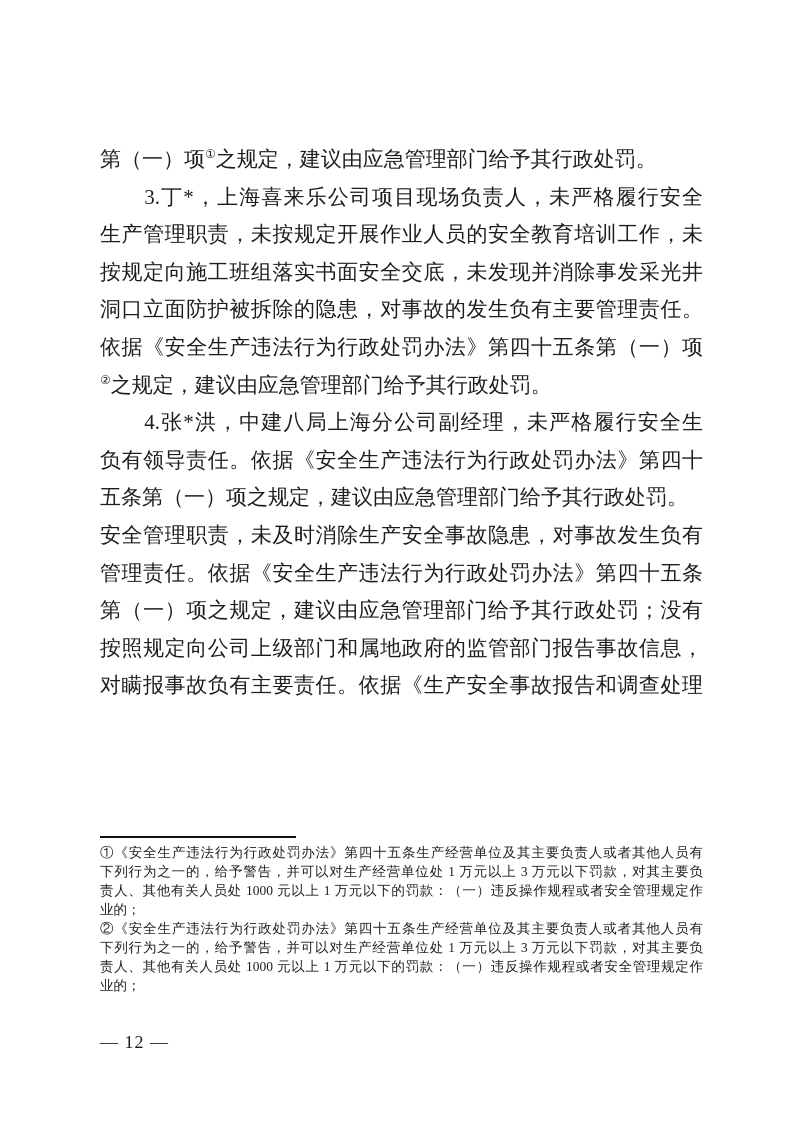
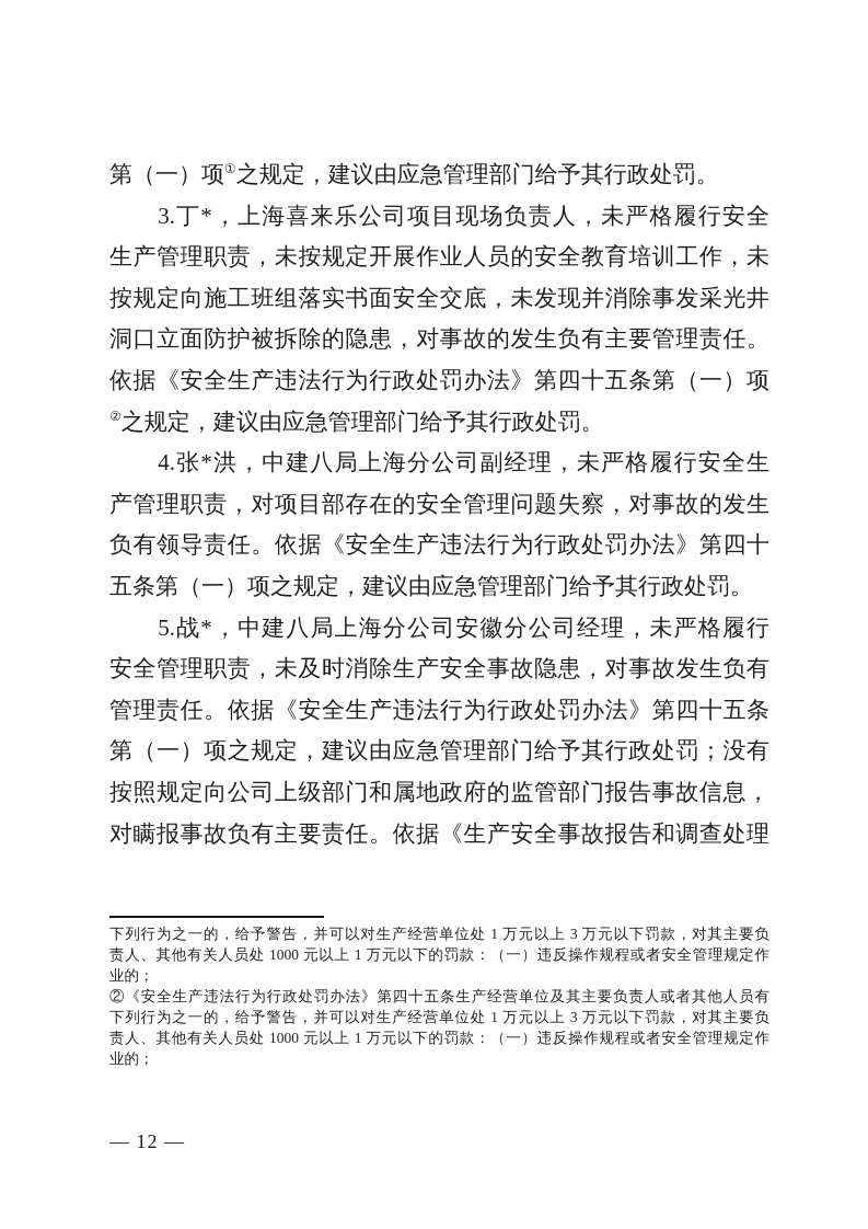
  第（一）项①之规定，建议由应急管理部门给予其行政处罚。
  3.丁*，上海喜来乐公司项目现场负责人，未严格履行安全
  生产管理职责，未按规定开展作业人员的安全教育培训工作，未
  按规定向施工班组落实书面安全交底，未发现并消除事发采光井
  洞口立面防护被拆除的隐患，对事故的发生负有主要管理责任。
  依据《安全生产违法行为行政处罚办法》第四十五条第（一）项
  ②之规定，建议由应急管理部门给予其行政处罚。
  4.张*洪，中建八局上海分公司副经理，未严格履行安全生
+ 产管理职责，对项目部存在的安全管理问题失察，对事故的发生
  负有领导责任。依据《安全生产违法行为行政处罚办法》第四十
  五条第（一）项之规定，建议由应急管理部门给予其行政处罚。
+ 5.战*，中建八局上海分公司安徽分公司经理，未严格履行
  安全管理职责，未及时消除生产安全事故隐患，对事故发生负有
  管理责任。依据《安全生产违法行为行政处罚办法》第四十五条
  第（一）项之规定，建议由应急管理部门给予其行政处罚；没有
  按照规定向公司上级部门和属地政府的监管部门报告事故信息，
  对瞒报事故负有主要责任。依据《生产安全事故报告和调查处理
- ①《安全生产违法行为行政处罚办法》第四十五条生产经营单位及其主要负责人或者其他人员有
  下列行为之一的，给予警告，并可以对生产经营单位处 1 万元以上 3 万元以下罚款，对其主要负
  责人、其他有关人员处 1000 元以上 1 万元以下的罚款：（一）违反操作规程或者安全管理规定作
  业的；
  ②《安全生产违法行为行政处罚办法》第四十五条生产经营单位及其主要负责人或者其他人员有
  下列行为之一的，给予警告，并可以对生产经营单位处 1 万元以上 3 万元以下罚款，对其主要负
  责人、其他有关人员处 1000 元以上 1 万元以下的罚款：（一）违反操作规程或者安全管理规定作
  业的；
  — 12 —
